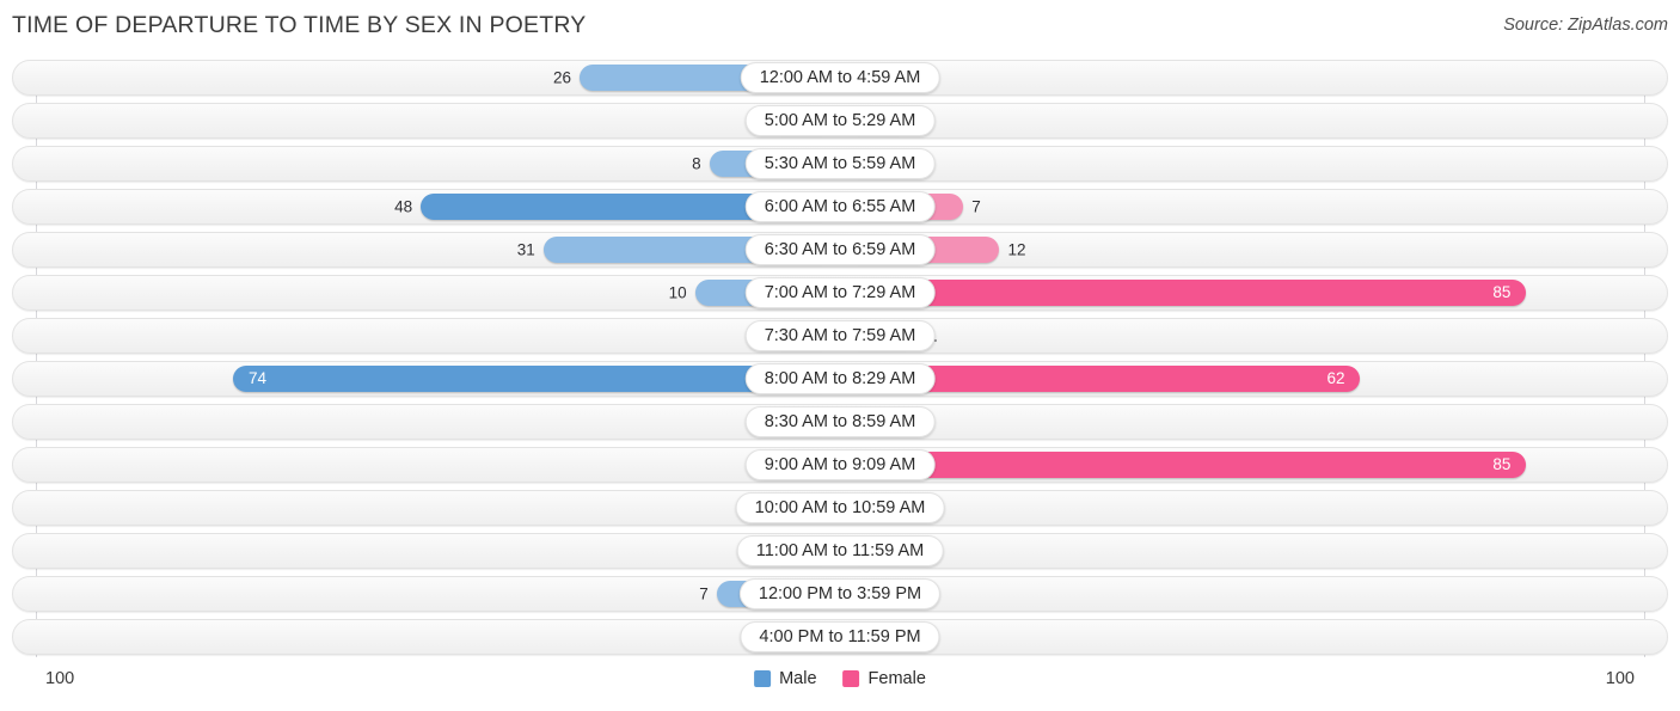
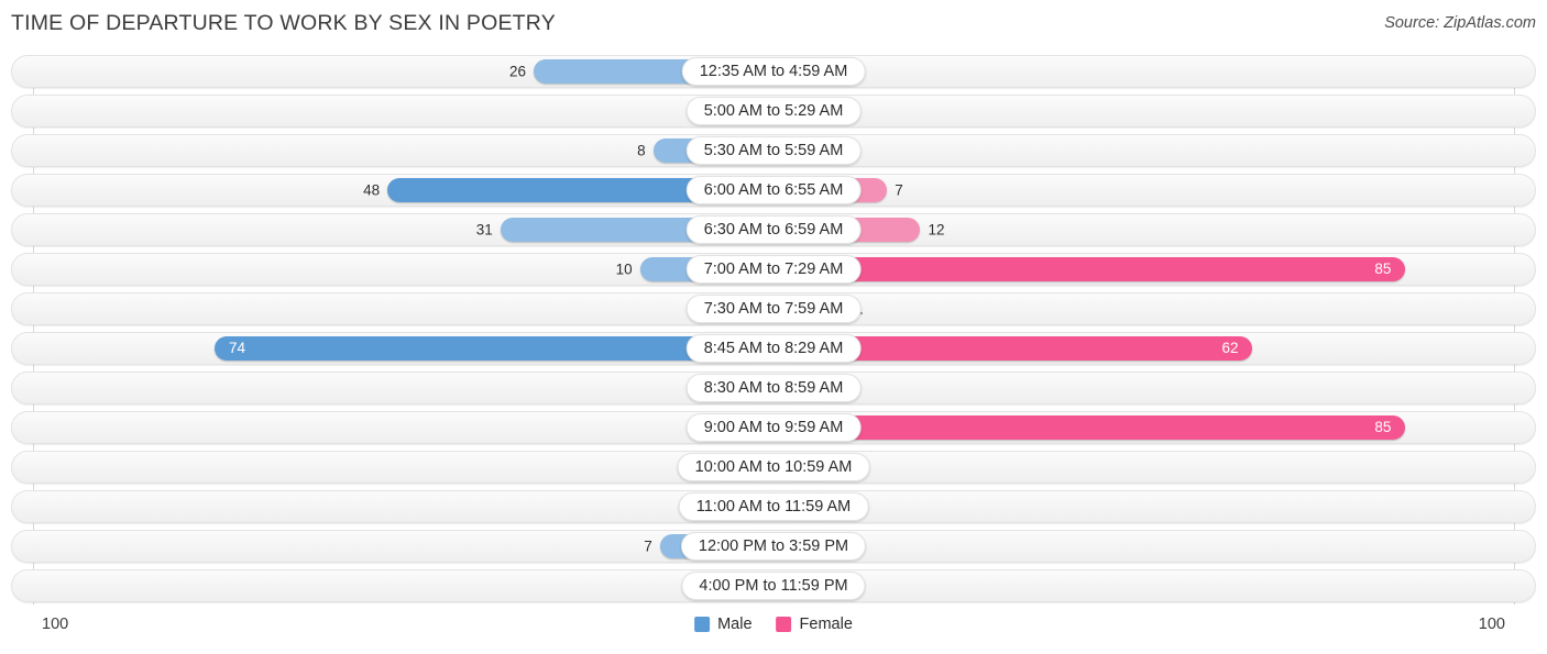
- TIME OF DEPARTURE TO TIME BY SEX IN POETRY
+ TIME OF DEPARTURE TO WORK BY SEX IN POETRY
  Source: ZipAtlas.com
  26
- 12:00 AM to 4:59 AM
+ 12:35 AM to 4:59 AM
  5:00 AM to 5:29 AM
  8
  5:30 AM to 5:59 AM
  48
  7
  6:00 AM to 6:55 AM
  31
  12
  6:30 AM to 6:59 AM
  85
  10
  7:00 AM to 7:29 AM
  7:30 AM to 7:59 AM
  74
  62
- 8:00 AM to 8:29 AM
+ 8:45 AM to 8:29 AM
  8:30 AM to 8:59 AM
  85
- 9:00 AM to 9:09 AM
+ 9:00 AM to 9:59 AM
  10:00 AM to 10:59 AM
  11:00 AM to 11:59 AM
  7
  12:00 PM to 3:59 PM
  4:00 PM to 11:59 PM
  100
  Male
  Female
  100
